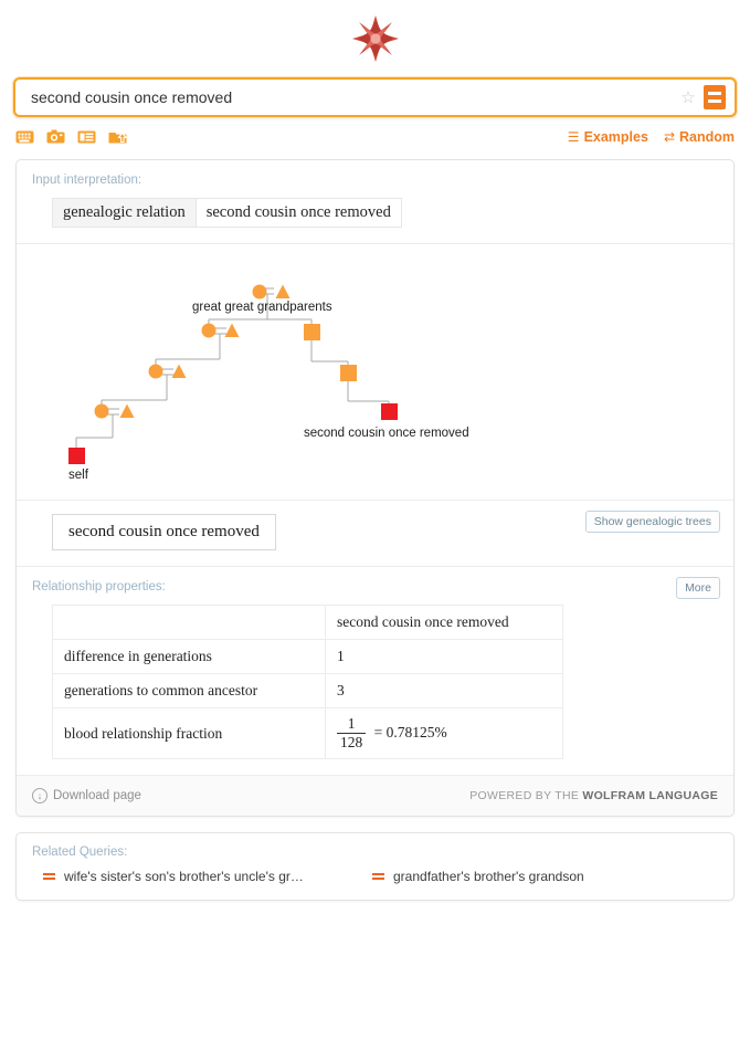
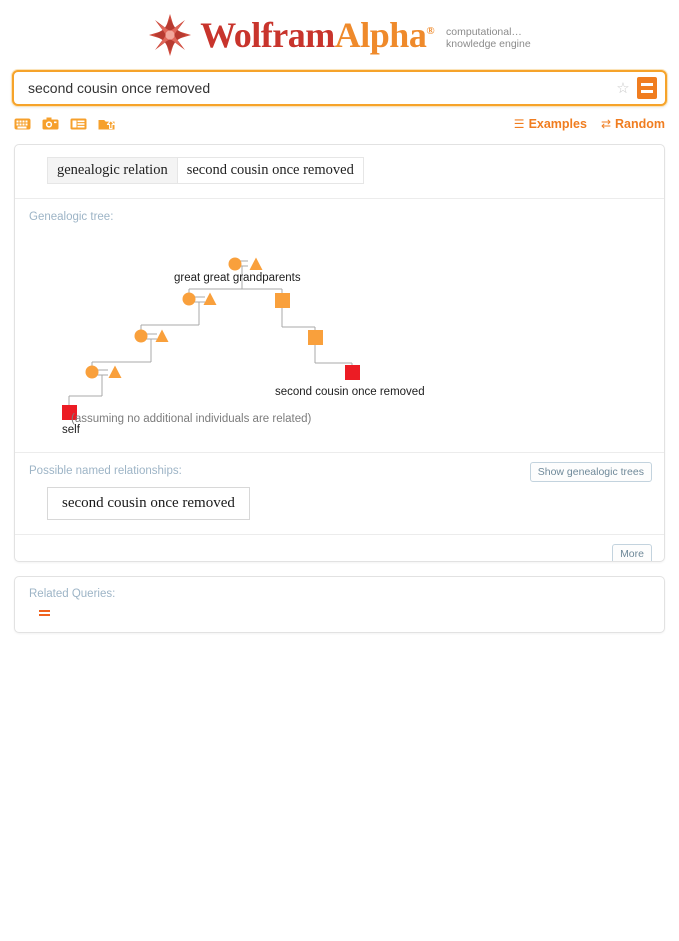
+ WolframAlpha®
+ computational…
+ knowledge engine
  second cousin once removed
  ☆
  ☰
  Examples
  ⇄
  Random
- Input interpretation:
  genealogic relation	second cousin once removed
+ Genealogic tree:
  great great grandparents
  self
  second cousin once removed
+ (assuming no additional individuals are related)
+ Possible named relationships:
  Show genealogic trees
  second cousin once removed
- Relationship properties:
  More
- 	second cousin once removed
- difference in generations	1
- generations to common ancestor	3
- blood relationship fraction	1 128 = 0.78125%
- ↓
- Download page
- POWERED BY THE WOLFRAM LANGUAGE
  Related Queries:
- wife's sister's son's brother's uncle's gr…
- grandfather's brother's grandson
